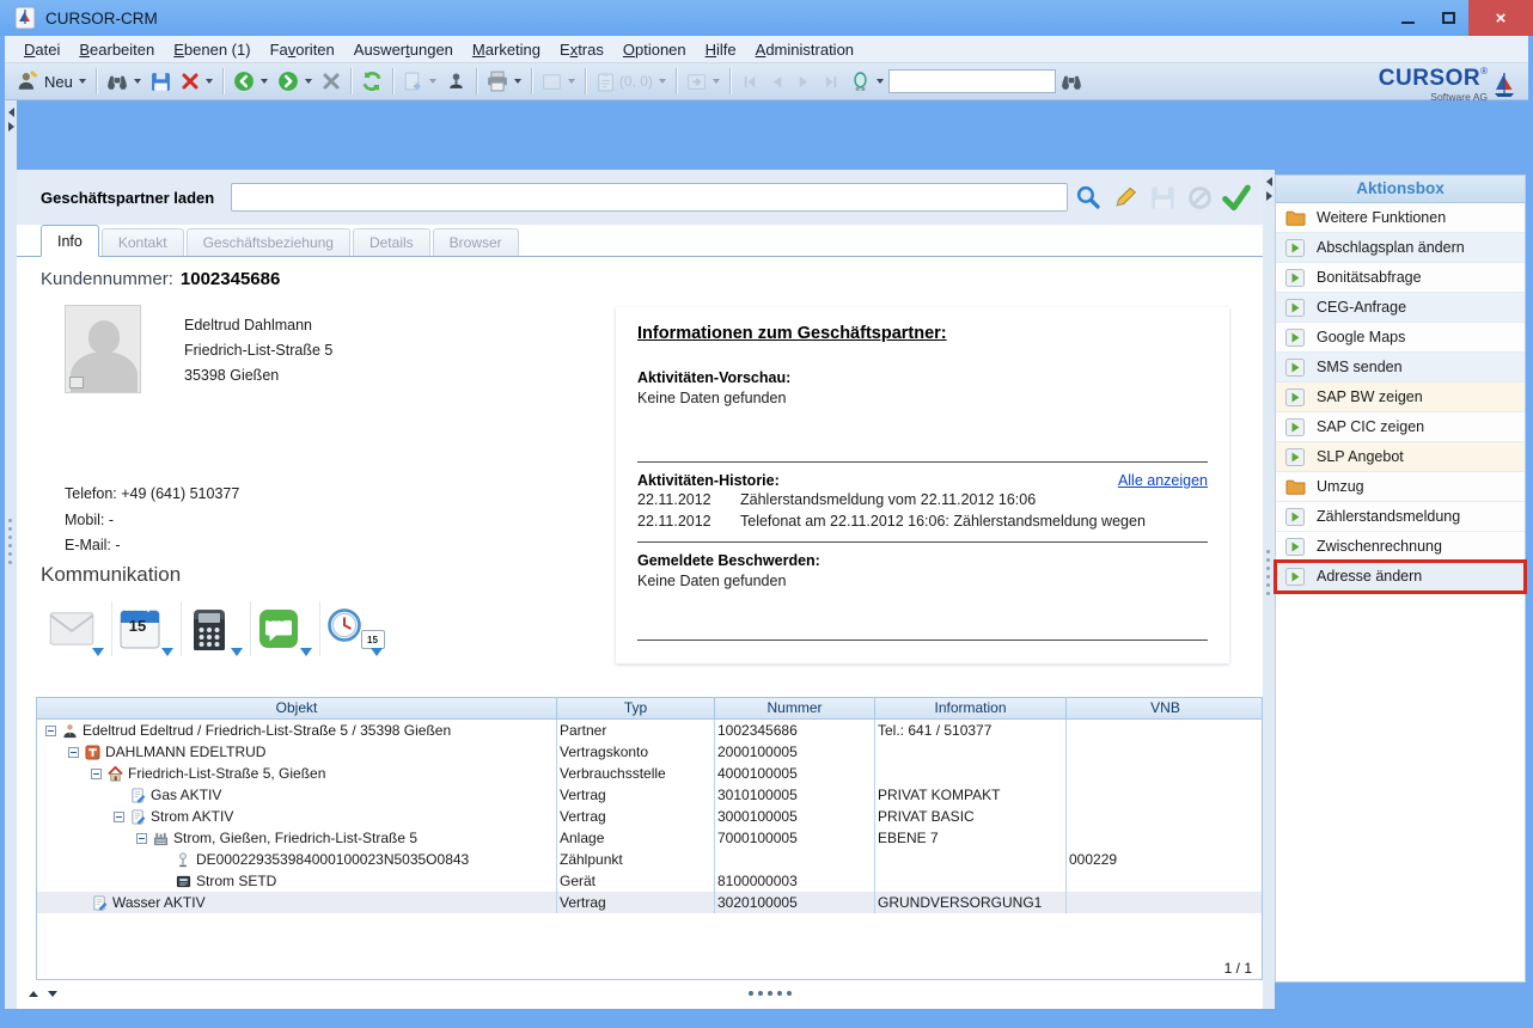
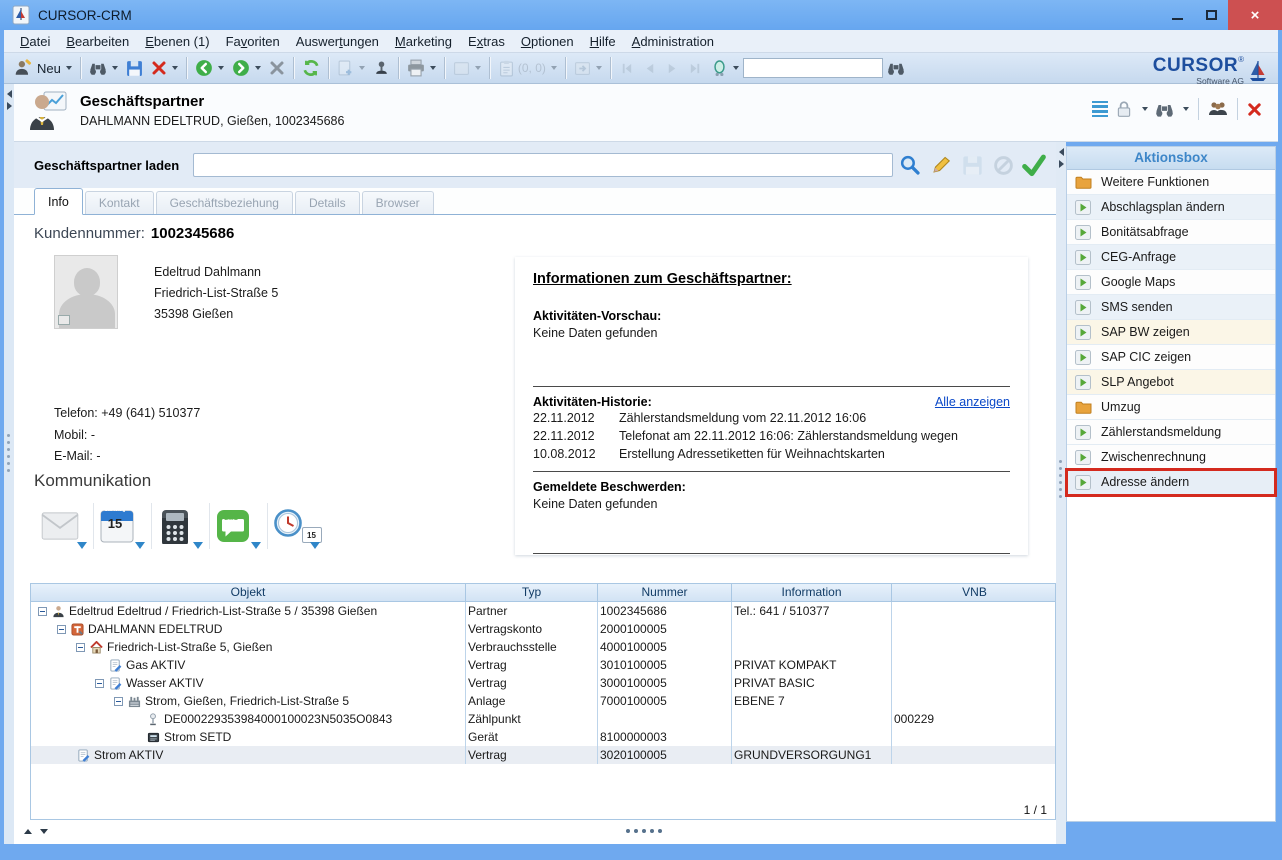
  CURSOR-CRM
  ×
  Datei
  Bearbeiten
  Ebenen (1)
  Favoriten
  Auswertungen
  Marketing
  Extras
  Optionen
  Hilfe
  Administration
  Neu
  (0, 0)
  CURSOR®
  Software AG
+ Geschäftspartner
+ DAHLMANN EDELTRUD, Gießen, 1002345686
  Geschäftspartner laden
  Info
  Kontakt
  Geschäftsbeziehung
  Details
  Browser
  Kundennummer: 1002345686
  Edeltrud Dahlmann
  Friedrich-List-Straße 5
  35398 Gießen
  Telefon: +49 (641) 510377
  Mobil: -
  E-Mail: -
  Kommunikation
  15
  15
  Informationen zum Geschäftspartner:
  Aktivitäten-Vorschau:
  Keine Daten gefunden
  Aktivitäten-Historie:
  Alle anzeigen
  22.11.2012
  Zählerstandsmeldung vom 22.11.2012 16:06
  22.11.2012
  Telefonat am 22.11.2012 16:06: Zählerstandsmeldung wegen
+ 10.08.2012
+ Erstellung Adressetiketten für Weihnachtskarten
  Gemeldete Beschwerden:
  Keine Daten gefunden
  Objekt
  Typ
  Nummer
  Information
  VNB
  Edeltrud Edeltrud / Friedrich-List-Straße 5 / 35398 Gießen
  Partner
  1002345686
  Tel.: 641 / 510377
  DAHLMANN EDELTRUD
  Vertragskonto
  2000100005
  Friedrich-List-Straße 5, Gießen
  Verbrauchsstelle
  4000100005
  Gas AKTIV
  Vertrag
  3010100005
  PRIVAT KOMPAKT
- Strom AKTIV
+ Wasser AKTIV
  Vertrag
  3000100005
  PRIVAT BASIC
  Strom, Gießen, Friedrich-List-Straße 5
  Anlage
  7000100005
  EBENE 7
  DE000229353984000100023N5035O0843
  Zählpunkt
  000229
  Strom SETD
  Gerät
  8100000003
- Wasser AKTIV
+ Strom AKTIV
  Vertrag
  3020100005
  GRUNDVERSORGUNG1
  1 / 1
  Aktionsbox
  Weitere Funktionen
  Abschlagsplan ändern
  Bonitätsabfrage
  CEG-Anfrage
  Google Maps
  SMS senden
  SAP BW zeigen
  SAP CIC zeigen
  SLP Angebot
  Umzug
  Zählerstandsmeldung
  Zwischenrechnung
  Adresse ändern
